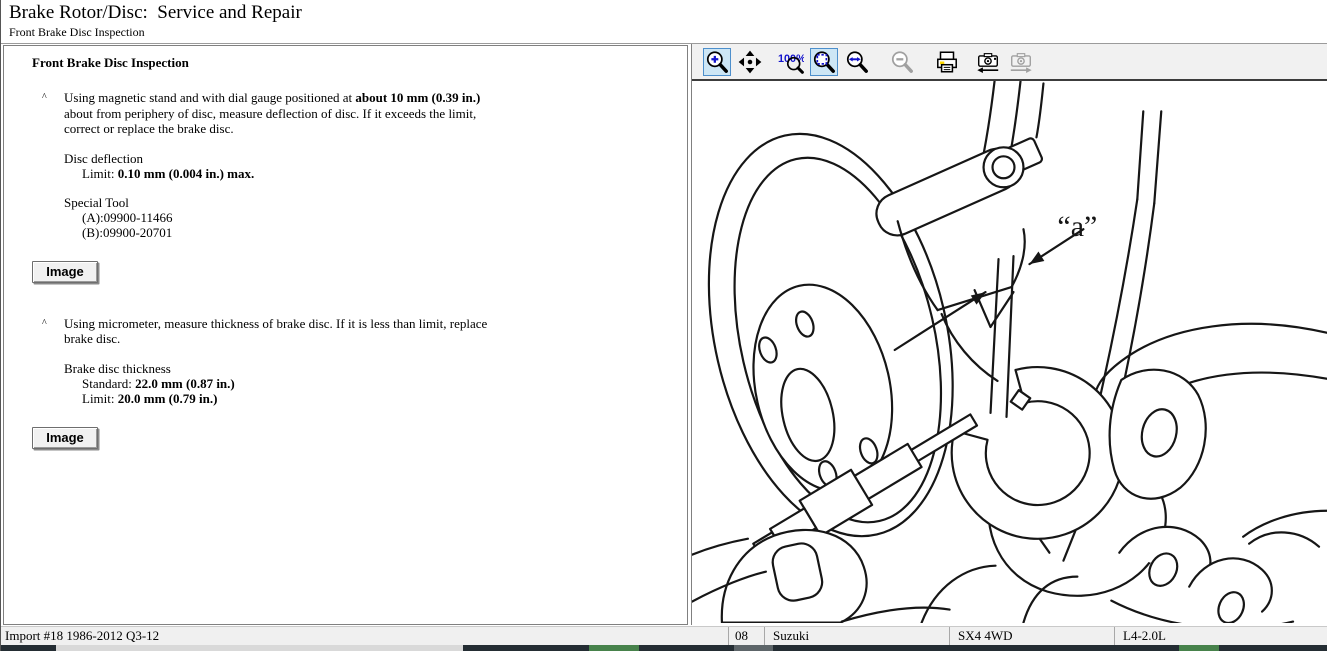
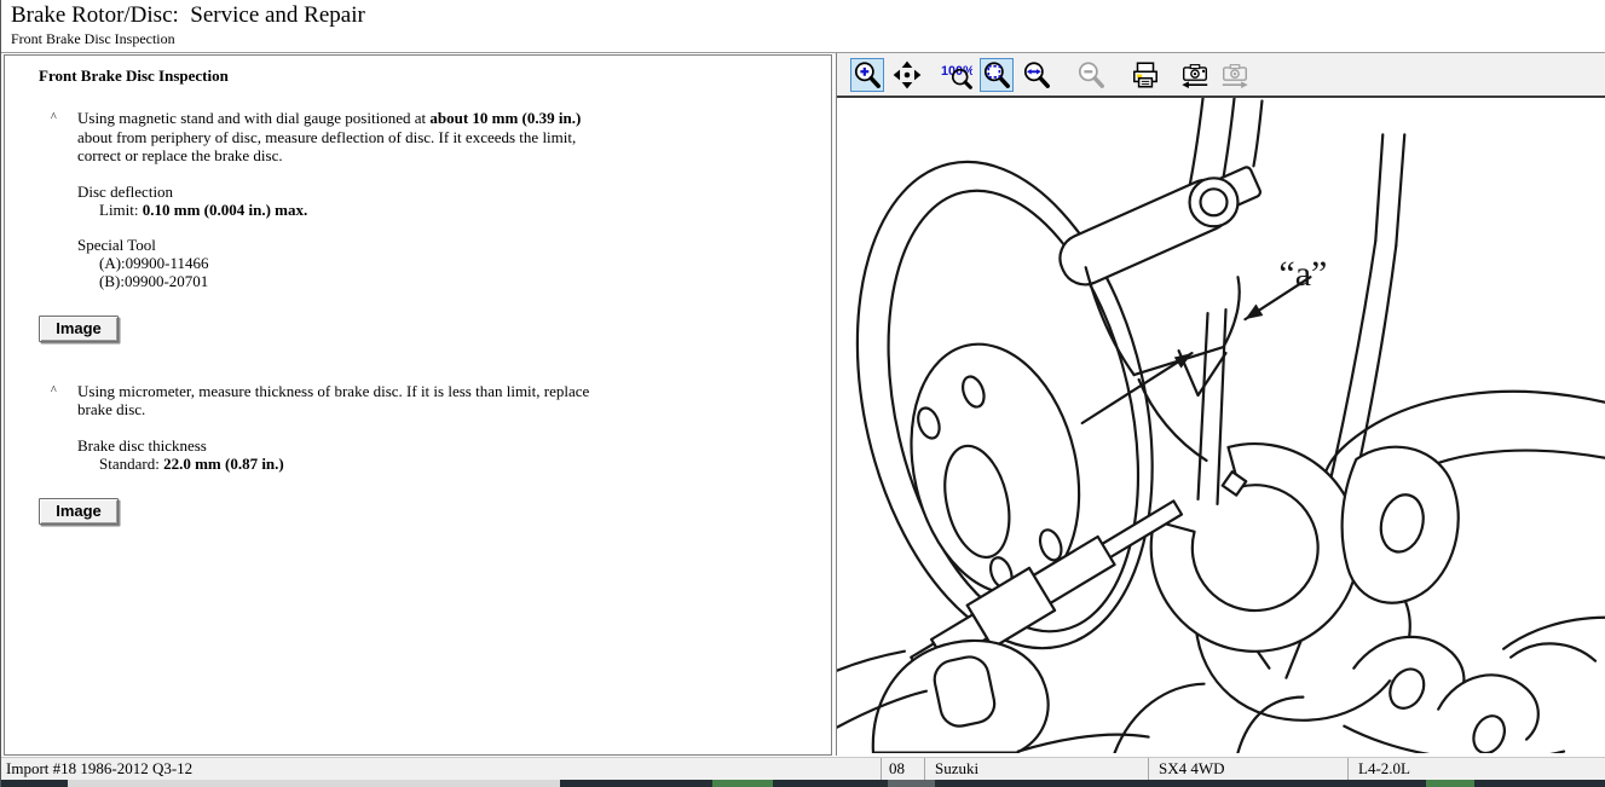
  Brake Rotor/Disc: Service and Repair
  Front Brake Disc Inspection
  Front Brake Disc Inspection
  ^
  Using magnetic stand and with dial gauge positioned at about 10 mm (0.39 in.) about from periphery of disc, measure deflection of disc. If it exceeds the limit, correct or replace the brake disc.
  Disc deflection
  Limit: 0.10 mm (0.004 in.) max.
  Special Tool
  (A):09900-11466
  (B):09900-20701
  Image
  ^
  Using micrometer, measure thickness of brake disc. If it is less than limit, replace brake disc.
  Brake disc thickness
  Standard: 22.0 mm (0.87 in.)
- Limit: 20.0 mm (0.79 in.)
  Image
  100%
  “a”
  Import #18 1986-2012 Q3-12
  08
  Suzuki
  SX4 4WD
  L4-2.0L
